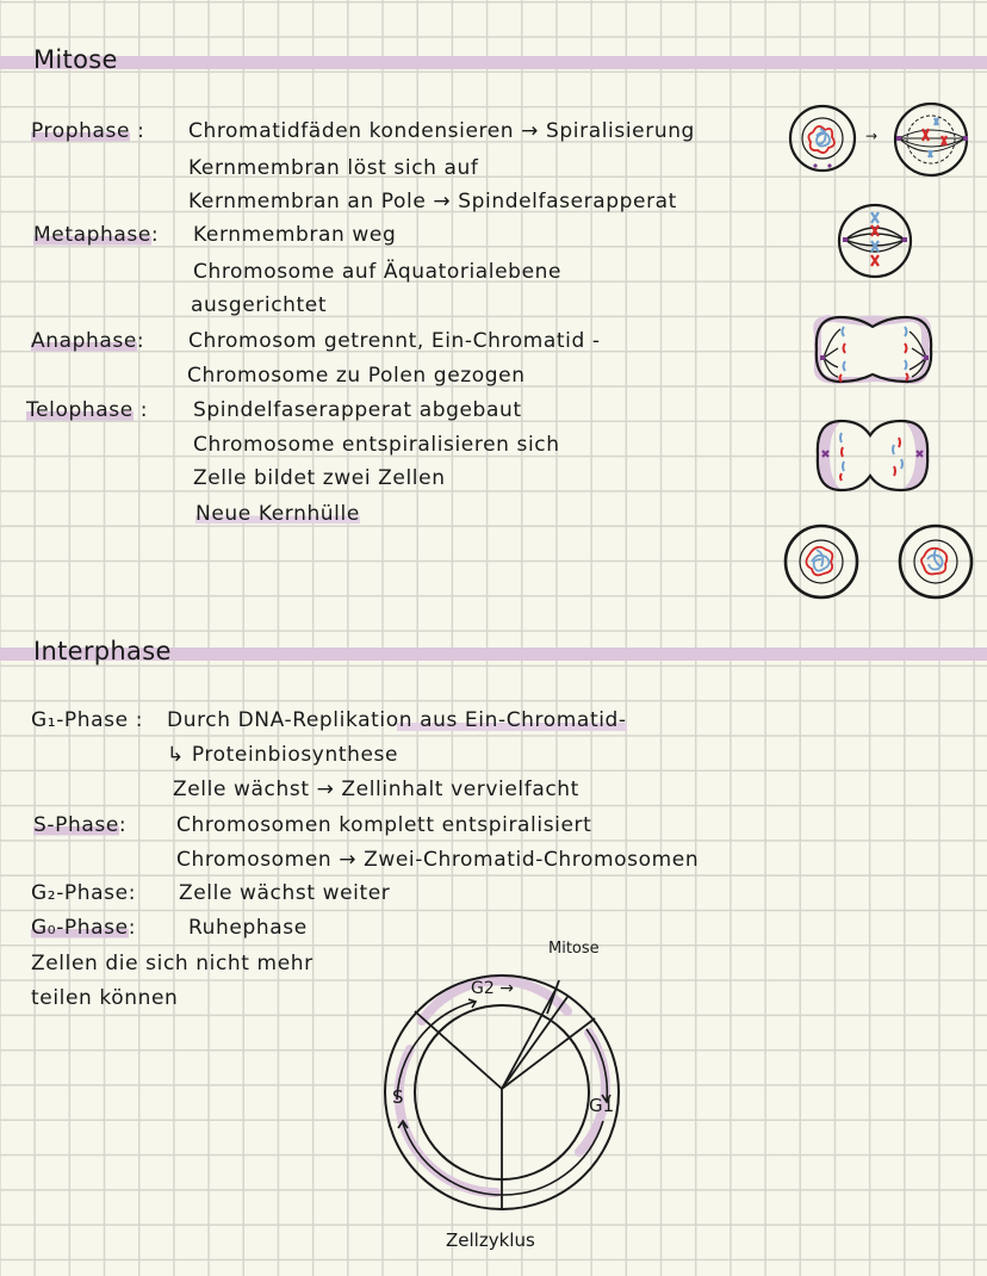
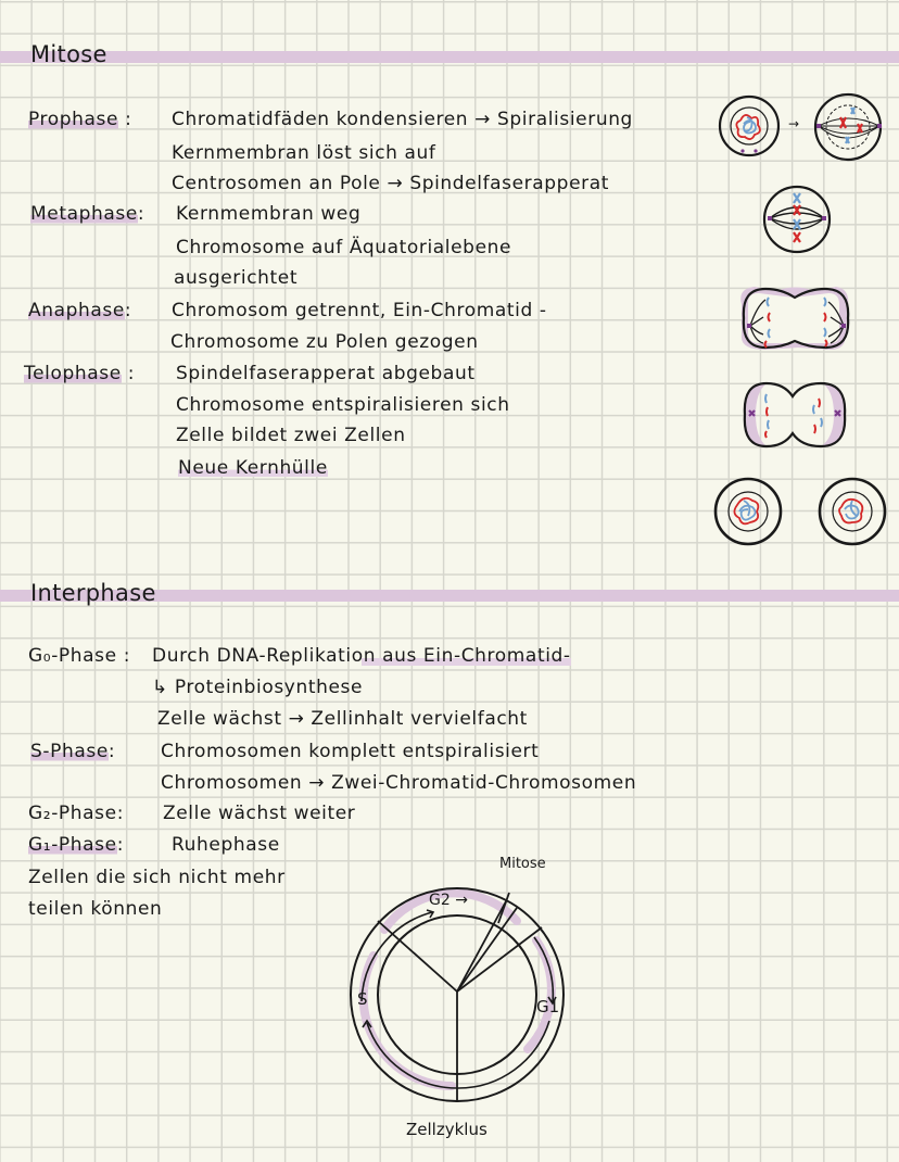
  Mitose
  Prophase :
  Chromatidfäden kondensieren → Spiralisierung
  Kernmembran löst sich auf
- Kernmembran an Pole → Spindelfaserapperat
+ Centrosomen an Pole → Spindelfaserapperat
  Metaphase:
  Kernmembran weg
  Chromosome auf Äquatorialebene
  ausgerichtet
  Anaphase:
  Chromosom getrennt, Ein-Chromatid -
  Chromosome zu Polen gezogen
  Telophase :
  Spindelfaserapperat abgebaut
  Chromosome entspiralisieren sich
  Zelle bildet zwei Zellen
  Neue Kernhülle
  →
  Interphase
- G₁-Phase :
+ G₀-Phase :
  Durch DNA-Replikation aus Ein-Chromatid-
  ↳ Proteinbiosynthese
  Zelle wächst → Zellinhalt vervielfacht
  S-Phase:
  Chromosomen komplett entspiralisiert
  Chromosomen → Zwei-Chromatid-Chromosomen
  G₂-Phase:
  Zelle wächst weiter
- G₀-Phase:
+ G₁-Phase:
  Ruhephase
  Zellen die sich nicht mehr
  teilen können
  Mitose
  G2 →
  S
  G1
  Zellzyklus
